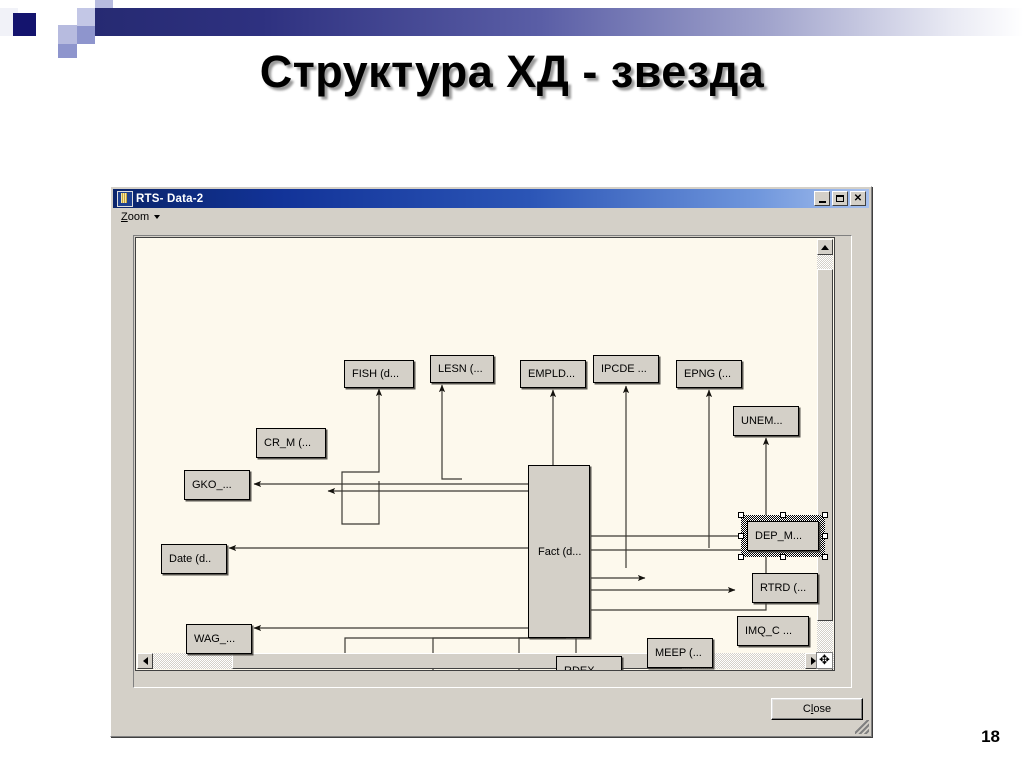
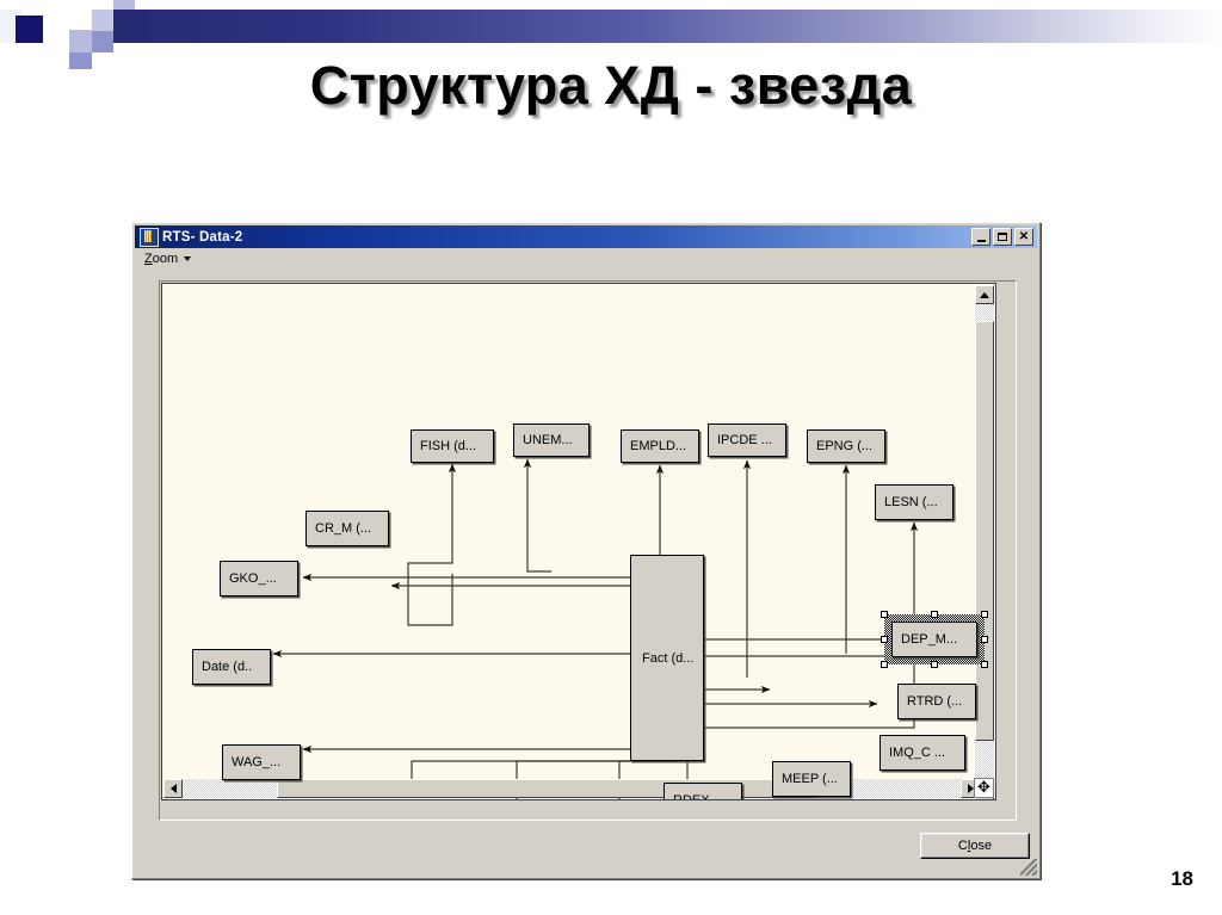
  Структура ХД - звезда
  RTS- Data-2
  ✕
  Zoom
  Fact (d...
  FISH (d...
- LESN (...
+ UNEM...
  EMPLD...
  IPCDE ...
  EPNG (...
- UNEM...
+ LESN (...
  CR_M (...
  GKO_...
  Date (d..
  WAG_...
  MEEP (...
  IMQ_C ...
  RTRD (...
  DEP_M...
  ✥
  Close
  18
